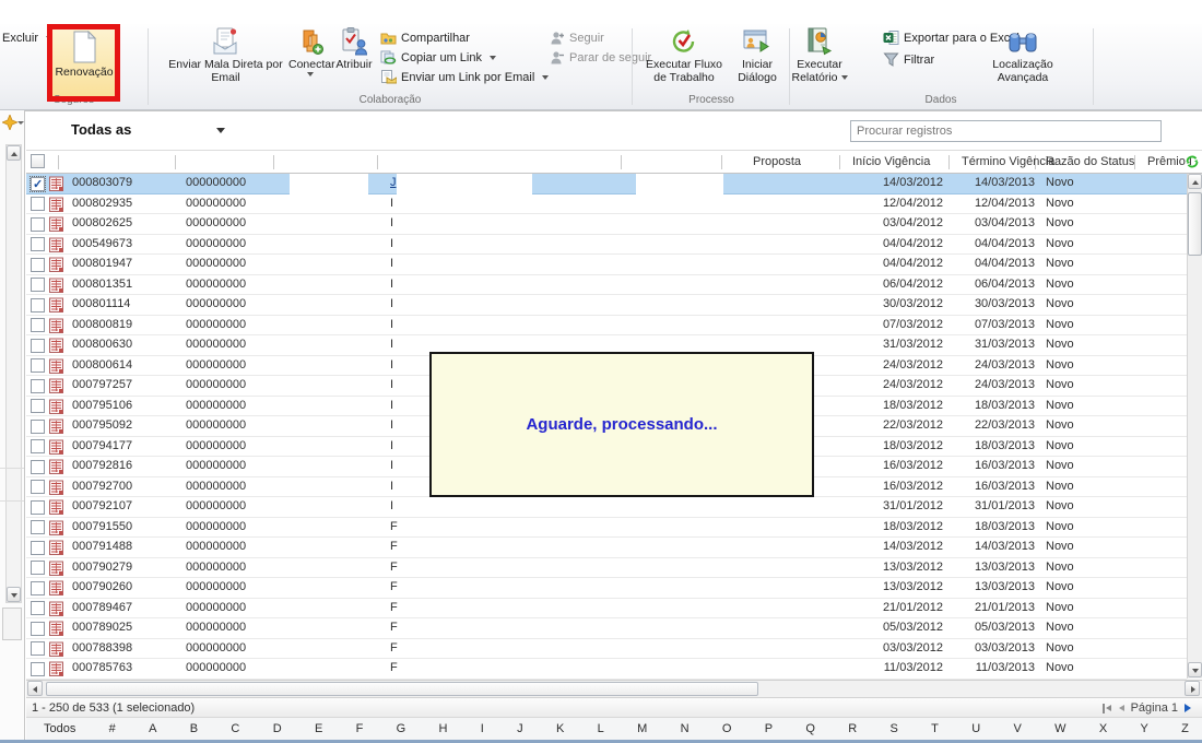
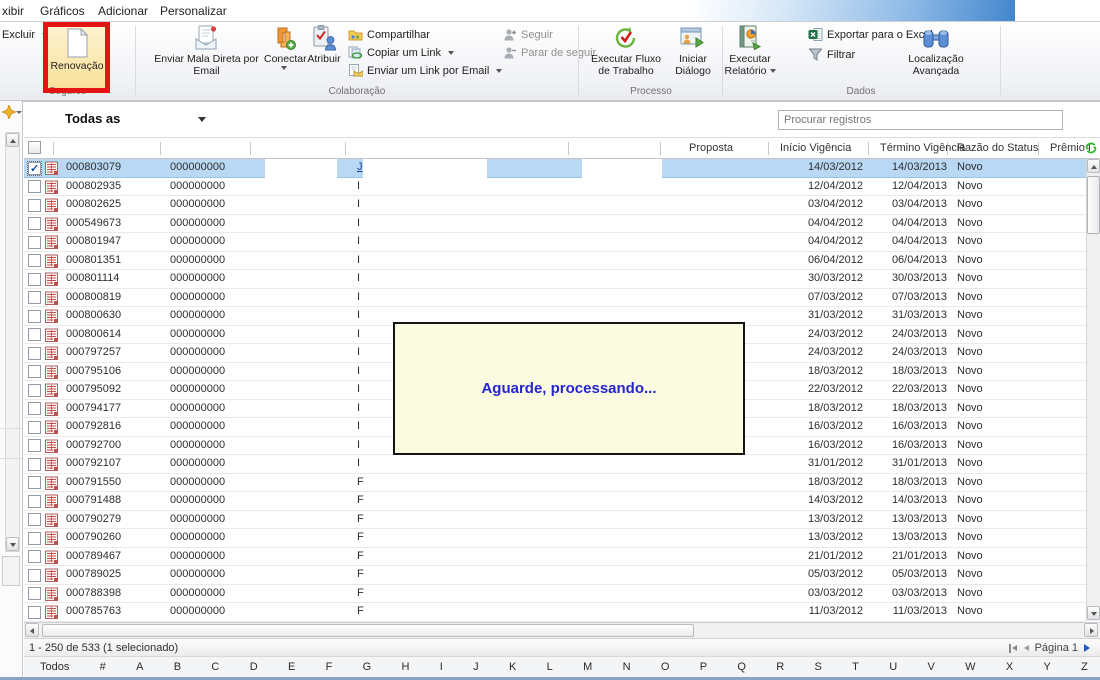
+ xibir
+ Gráficos
+ Adicionar
+ Personalizar
  Excluir
  Renovação
  Seguros
  Enviar Mala Direta por Email
  Conecta
  Atribuir
  Compartilhar
  Copiar um Link
  Enviar um Link por Email
  Seguir
  Parar de seguir
  Colaboração
  Executar Fluxo de Trabalho
  Iniciar Diálogo
  Processo
  Executar Relatório
  Exportar para o Exc
  Filtrar
  Localização Avançada
  Dados
  Todas as
  Procurar registros
  Proposta
  Início Vigência
  Término Vigência
  Razão do Status
  Prêmio I
  000803079
  000000000
  J
  14/03/2012
  14/03/2013
  Novo
  000802935
  000000000
  I
  12/04/2012
  12/04/2013
  Novo
  000802625
  000000000
  I
  03/04/2012
  03/04/2013
  Novo
  000549673
  000000000
  I
  04/04/2012
  04/04/2013
  Novo
  000801947
  000000000
  I
  04/04/2012
  04/04/2013
  Novo
  000801351
  000000000
  I
  06/04/2012
  06/04/2013
  Novo
  000801114
  000000000
  I
  30/03/2012
  30/03/2013
  Novo
  000800819
  000000000
  I
  07/03/2012
  07/03/2013
  Novo
  000800630
  000000000
  I
  31/03/2012
  31/03/2013
  Novo
  000800614
  000000000
  I
  24/03/2012
  24/03/2013
  Novo
  000797257
  000000000
  I
  24/03/2012
  24/03/2013
  Novo
  000795106
  000000000
  I
  18/03/2012
  18/03/2013
  Novo
  000795092
  000000000
  I
  22/03/2012
  22/03/2013
  Novo
  000794177
  000000000
  I
  18/03/2012
  18/03/2013
  Novo
  000792816
  000000000
  I
  16/03/2012
  16/03/2013
  Novo
  000792700
  000000000
  I
  16/03/2012
  16/03/2013
  Novo
  000792107
  000000000
  I
  31/01/2012
  31/01/2013
  Novo
  000791550
  000000000
  F
  18/03/2012
  18/03/2013
  Novo
  000791488
  000000000
  F
  14/03/2012
  14/03/2013
  Novo
  000790279
  000000000
  F
  13/03/2012
  13/03/2013
  Novo
  000790260
  000000000
  F
  13/03/2012
  13/03/2013
  Novo
  000789467
  000000000
  F
  21/01/2012
  21/01/2013
  Novo
  000789025
  000000000
  F
  05/03/2012
  05/03/2013
  Novo
  000788398
  000000000
  F
  03/03/2012
  03/03/2013
  Novo
  000785763
  000000000
  F
  11/03/2012
  11/03/2013
  Novo
  1 - 250 de 533 (1 selecionado)
  Página 1
  Todos
  #
  A
  B
  C
  D
  E
  F
  G
  H
  I
  J
  K
  L
  M
  N
  O
  P
  Q
  R
  S
  T
  U
  V
  W
  X
  Y
  Z
  Aguarde, processando...
